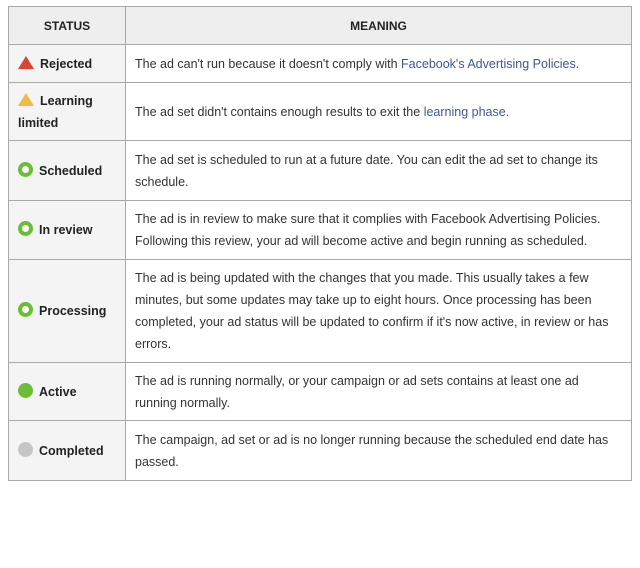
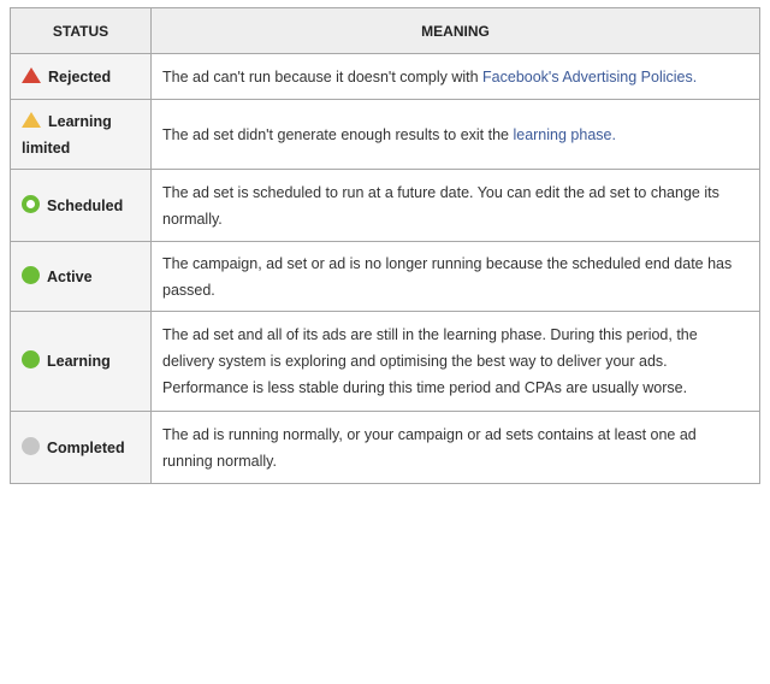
  STATUS	MEANING
  Rejected	The ad can't run because it doesn't comply with Facebook's Advertising Policies.
- Learning limited	The ad set didn't contains enough results to exit the learning phase.
+ Learning limited	The ad set didn't generate enough results to exit the learning phase.
- Scheduled	The ad set is scheduled to run at a future date. You can edit the ad set to change its schedule.
+ Scheduled	The ad set is scheduled to run at a future date. You can edit the ad set to change its normally.
- In review	The ad is in review to make sure that it complies with Facebook Advertising Policies. Following this review, your ad will become active and begin running as scheduled.
- Processing	The ad is being updated with the changes that you made. This usually takes a few minutes, but some updates may take up to eight hours. Once processing has been completed, your ad status will be updated to confirm if it's now active, in review or has errors.
- Active	The ad is running normally, or your campaign or ad sets contains at least one ad running normally.
+ Active	The campaign, ad set or ad is no longer running because the scheduled end date has passed.
+ Learning	The ad set and all of its ads are still in the learning phase. During this period, the delivery system is exploring and optimising the best way to deliver your ads. Performance is less stable during this time period and CPAs are usually worse.
- Completed	The campaign, ad set or ad is no longer running because the scheduled end date has passed.
+ Completed	The ad is running normally, or your campaign or ad sets contains at least one ad running normally.
